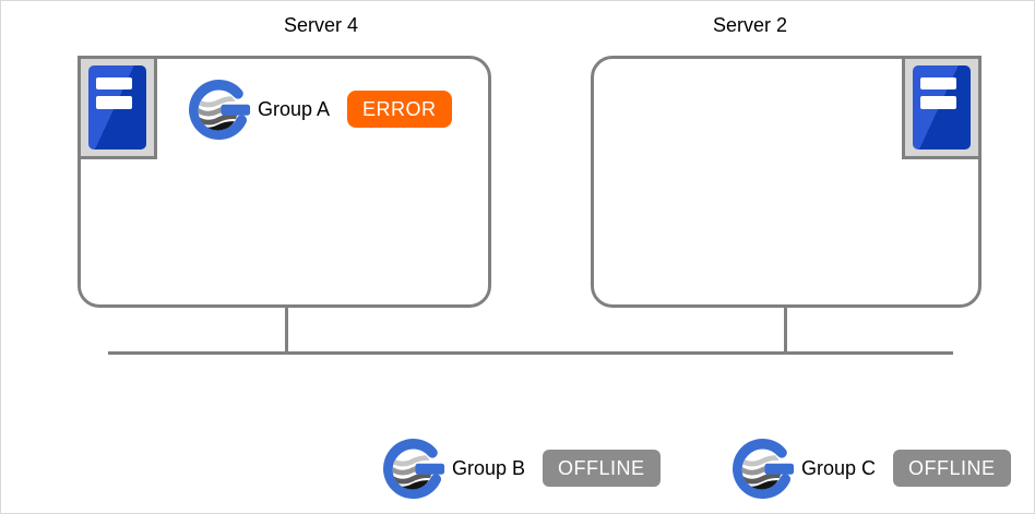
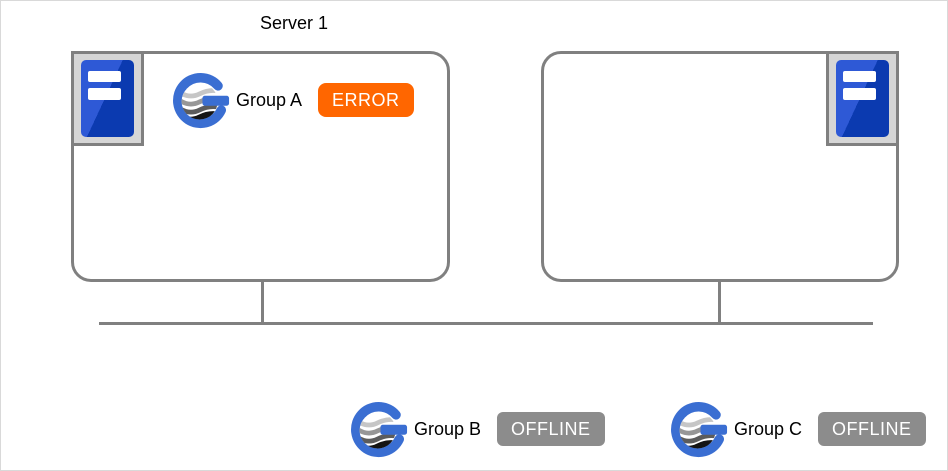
- Server 4
+ Server 1
- Server 2
  Group A
  ERROR
  Group B
  OFFLINE
  Group C
  OFFLINE
